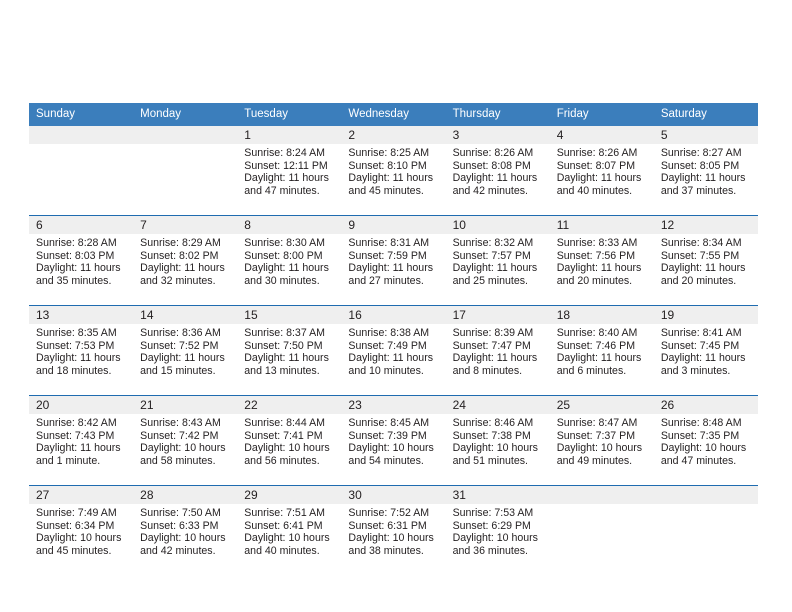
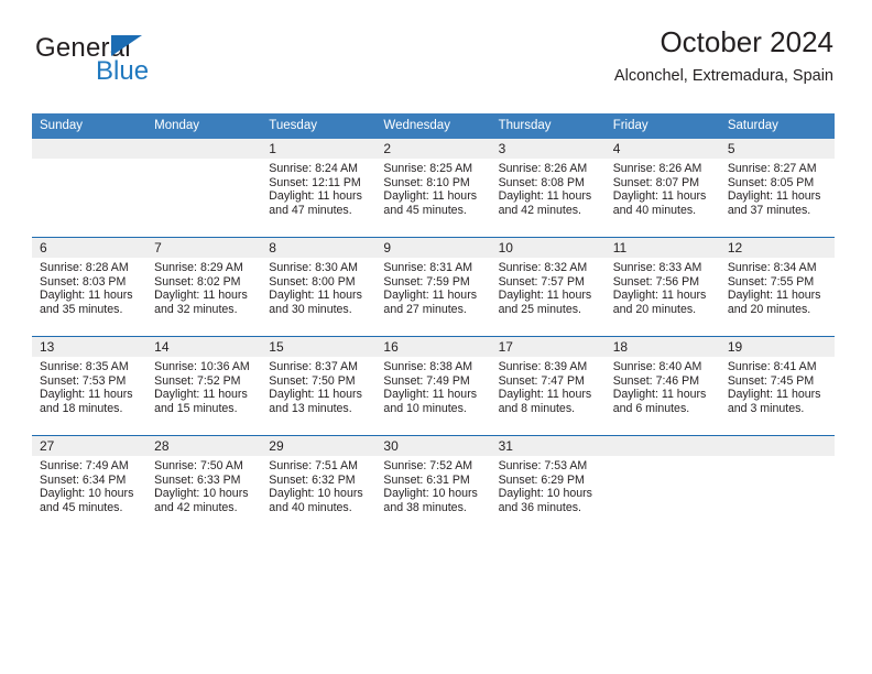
+ General
+ Blue
+ October 2024
+ Alconchel, Extremadura, Spain
  Sunday	Monday	Tuesday	Wednesday	Thursday	Friday	Saturday
  		1Sunrise: 8:24 AMSunset: 12:11 PMDaylight: 11 hoursand 47 minutes.	2Sunrise: 8:25 AMSunset: 8:10 PMDaylight: 11 hoursand 45 minutes.	3Sunrise: 8:26 AMSunset: 8:08 PMDaylight: 11 hoursand 42 minutes.	4Sunrise: 8:26 AMSunset: 8:07 PMDaylight: 11 hoursand 40 minutes.	5Sunrise: 8:27 AMSunset: 8:05 PMDaylight: 11 hoursand 37 minutes.
  6Sunrise: 8:28 AMSunset: 8:03 PMDaylight: 11 hoursand 35 minutes.	7Sunrise: 8:29 AMSunset: 8:02 PMDaylight: 11 hoursand 32 minutes.	8Sunrise: 8:30 AMSunset: 8:00 PMDaylight: 11 hoursand 30 minutes.	9Sunrise: 8:31 AMSunset: 7:59 PMDaylight: 11 hoursand 27 minutes.	10Sunrise: 8:32 AMSunset: 7:57 PMDaylight: 11 hoursand 25 minutes.	11Sunrise: 8:33 AMSunset: 7:56 PMDaylight: 11 hoursand 20 minutes.	12Sunrise: 8:34 AMSunset: 7:55 PMDaylight: 11 hoursand 20 minutes.
- 13Sunrise: 8:35 AMSunset: 7:53 PMDaylight: 11 hoursand 18 minutes.	14Sunrise: 8:36 AMSunset: 7:52 PMDaylight: 11 hoursand 15 minutes.	15Sunrise: 8:37 AMSunset: 7:50 PMDaylight: 11 hoursand 13 minutes.	16Sunrise: 8:38 AMSunset: 7:49 PMDaylight: 11 hoursand 10 minutes.	17Sunrise: 8:39 AMSunset: 7:47 PMDaylight: 11 hoursand 8 minutes.	18Sunrise: 8:40 AMSunset: 7:46 PMDaylight: 11 hoursand 6 minutes.	19Sunrise: 8:41 AMSunset: 7:45 PMDaylight: 11 hoursand 3 minutes.
+ 13Sunrise: 8:35 AMSunset: 7:53 PMDaylight: 11 hoursand 18 minutes.	14Sunrise: 10:36 AMSunset: 7:52 PMDaylight: 11 hoursand 15 minutes.	15Sunrise: 8:37 AMSunset: 7:50 PMDaylight: 11 hoursand 13 minutes.	16Sunrise: 8:38 AMSunset: 7:49 PMDaylight: 11 hoursand 10 minutes.	17Sunrise: 8:39 AMSunset: 7:47 PMDaylight: 11 hoursand 8 minutes.	18Sunrise: 8:40 AMSunset: 7:46 PMDaylight: 11 hoursand 6 minutes.	19Sunrise: 8:41 AMSunset: 7:45 PMDaylight: 11 hoursand 3 minutes.
- 20Sunrise: 8:42 AMSunset: 7:43 PMDaylight: 11 hoursand 1 minute.	21Sunrise: 8:43 AMSunset: 7:42 PMDaylight: 10 hoursand 58 minutes.	22Sunrise: 8:44 AMSunset: 7:41 PMDaylight: 10 hoursand 56 minutes.	23Sunrise: 8:45 AMSunset: 7:39 PMDaylight: 10 hoursand 54 minutes.	24Sunrise: 8:46 AMSunset: 7:38 PMDaylight: 10 hoursand 51 minutes.	25Sunrise: 8:47 AMSunset: 7:37 PMDaylight: 10 hoursand 49 minutes.	26Sunrise: 8:48 AMSunset: 7:35 PMDaylight: 10 hoursand 47 minutes.
- 27Sunrise: 7:49 AMSunset: 6:34 PMDaylight: 10 hoursand 45 minutes.	28Sunrise: 7:50 AMSunset: 6:33 PMDaylight: 10 hoursand 42 minutes.	29Sunrise: 7:51 AMSunset: 6:41 PMDaylight: 10 hoursand 40 minutes.	30Sunrise: 7:52 AMSunset: 6:31 PMDaylight: 10 hoursand 38 minutes.	31Sunrise: 7:53 AMSunset: 6:29 PMDaylight: 10 hoursand 36 minutes.
+ 27Sunrise: 7:49 AMSunset: 6:34 PMDaylight: 10 hoursand 45 minutes.	28Sunrise: 7:50 AMSunset: 6:33 PMDaylight: 10 hoursand 42 minutes.	29Sunrise: 7:51 AMSunset: 6:32 PMDaylight: 10 hoursand 40 minutes.	30Sunrise: 7:52 AMSunset: 6:31 PMDaylight: 10 hoursand 38 minutes.	31Sunrise: 7:53 AMSunset: 6:29 PMDaylight: 10 hoursand 36 minutes.
